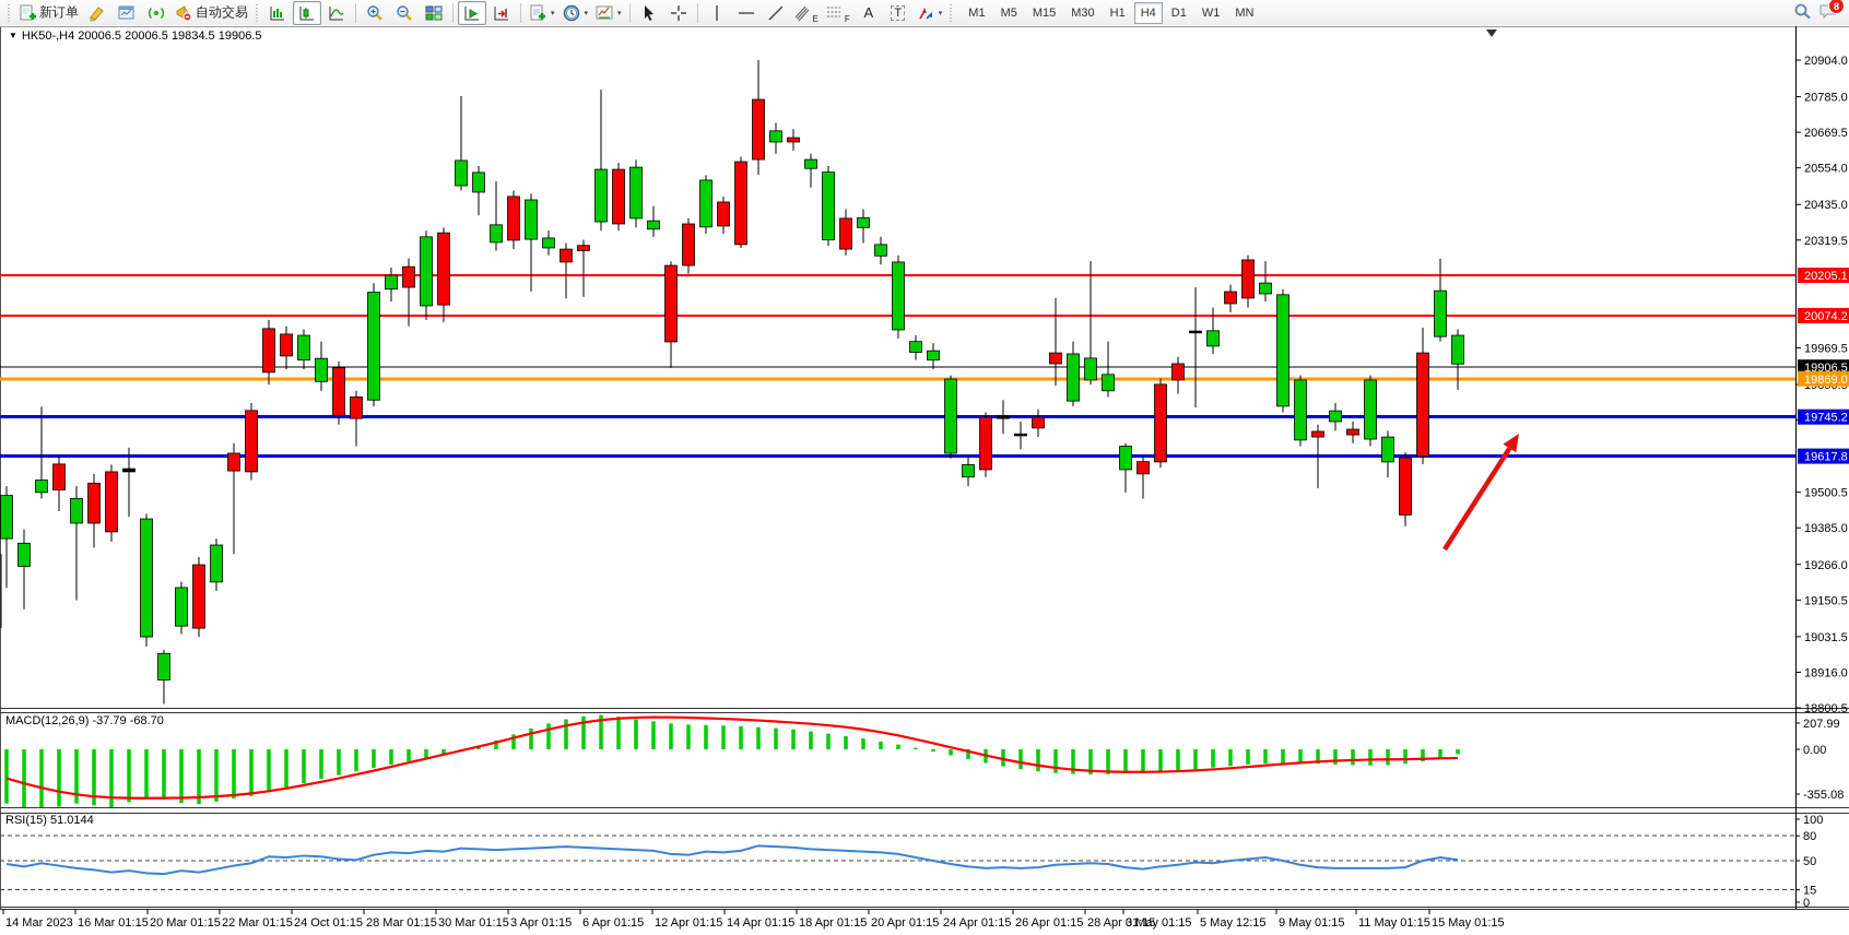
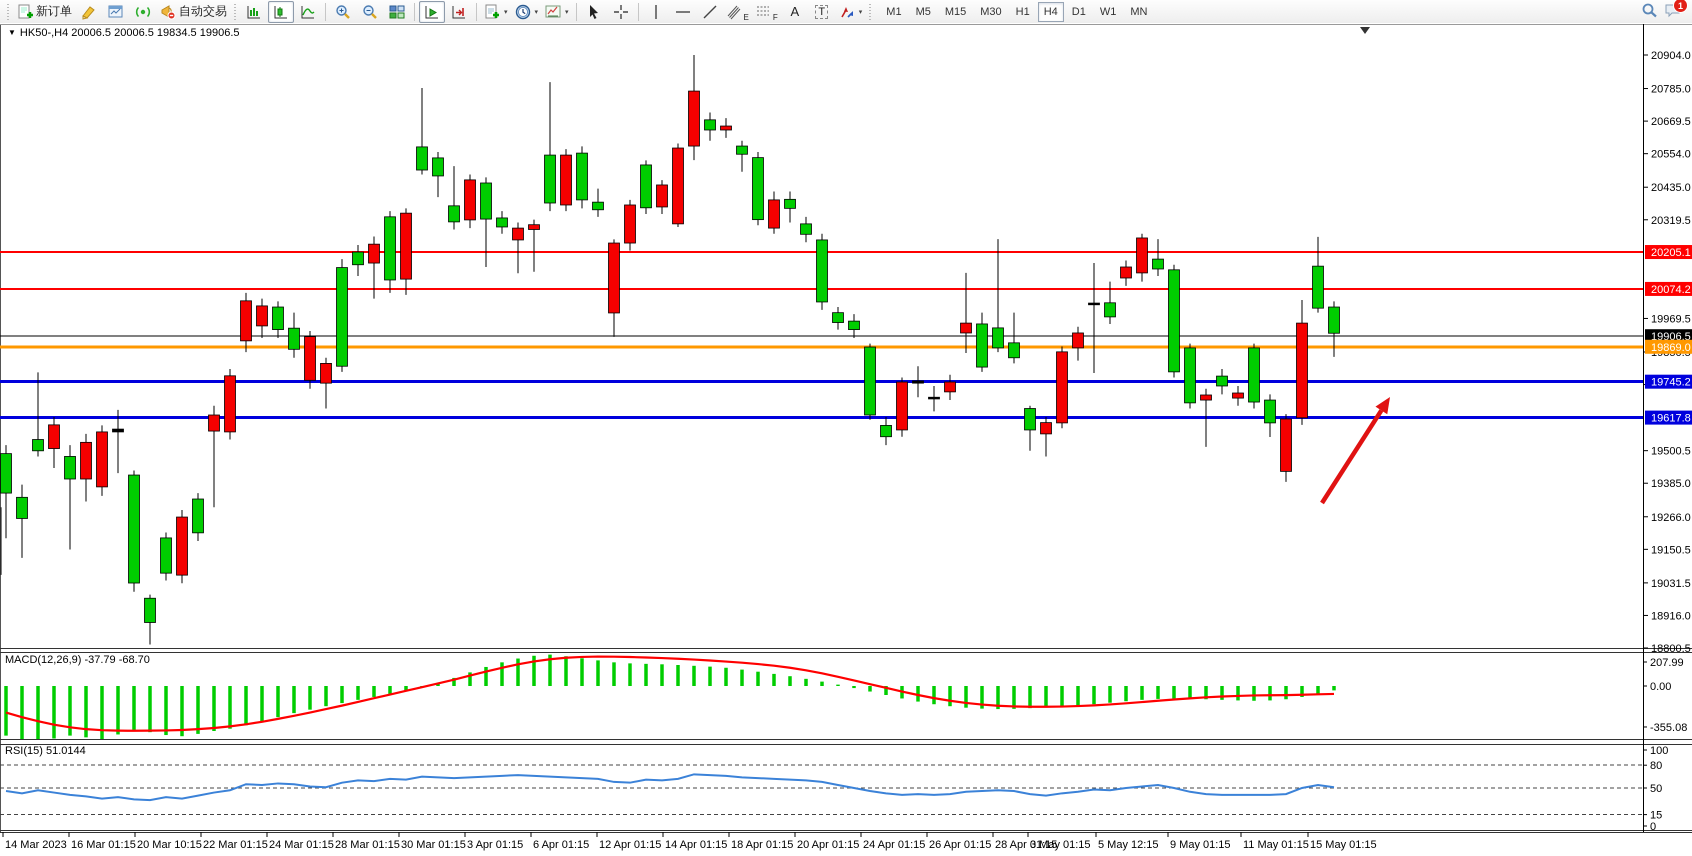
  新订单
  自动交易
  E
  F
  A
  T
  M1
  M5
  M15
  M30
  H1
  H4
  D1
  W1
  MN
- 8
+ 1
  20904.0
  20785.0
  20669.5
  20554.0
  20435.0
  20319.5
  19969.5
  19500.5
  19385.0
  19266.0
  19150.5
  19031.5
  18916.0
  18800.5
  20205.1
  20074.2
  19906.5
  19869.0
  19745.2
  19617.8
  207.99
  0.00
  -355.08
  100
  80
  50
  15
  0
  14 Mar 2023
  16 Mar 01:15
- 20 Mar 01:15
+ 20 Mar 10:15
  22 Mar 01:15
- 24 Oct 01:15
+ 24 Mar 01:15
  28 Mar 01:15
  30 Mar 01:15
  3 Apr 01:15
  6 Apr 01:15
  12 Apr 01:15
  14 Apr 01:15
  18 Apr 01:15
  20 Apr 01:15
  24 Apr 01:15
  26 Apr 01:15
  28 Apr 01:15
  3 May 01:15
  5 May 12:15
  9 May 01:15
  11 May 01:15
  15 May 01:15
  ▼ HK50-,H4 20006.5 20006.5 19834.5 19906.5
  MACD(12,26,9) -37.79 -68.70
  RSI(15) 51.0144
